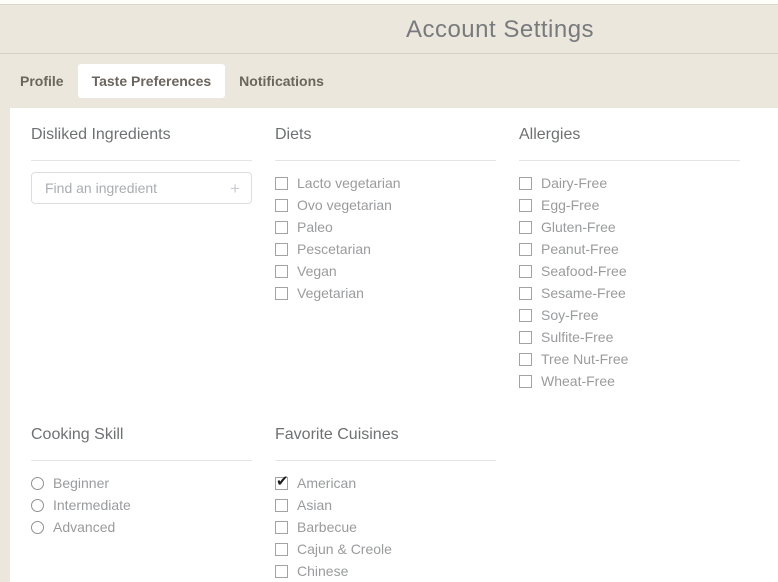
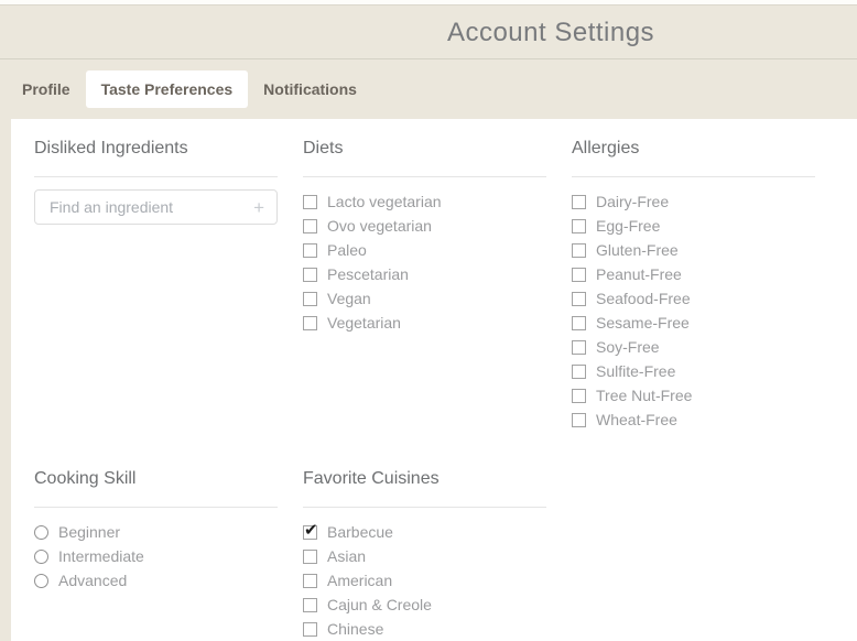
  Account Settings
  Profile
  Taste Preferences
  Notifications
  Disliked Ingredients
  Find an ingredient
  +
  Diets
  Lacto vegetarian
  Ovo vegetarian
  Paleo
  Pescetarian
  Vegan
  Vegetarian
  Allergies
  Dairy-Free
  Egg-Free
  Gluten-Free
  Peanut-Free
  Seafood-Free
  Sesame-Free
  Soy-Free
  Sulfite-Free
  Tree Nut-Free
  Wheat-Free
  Cooking Skill
  Beginner
  Intermediate
  Advanced
  Favorite Cuisines
- American
+ Barbecue
  Asian
- Barbecue
+ American
  Cajun & Creole
  Chinese
